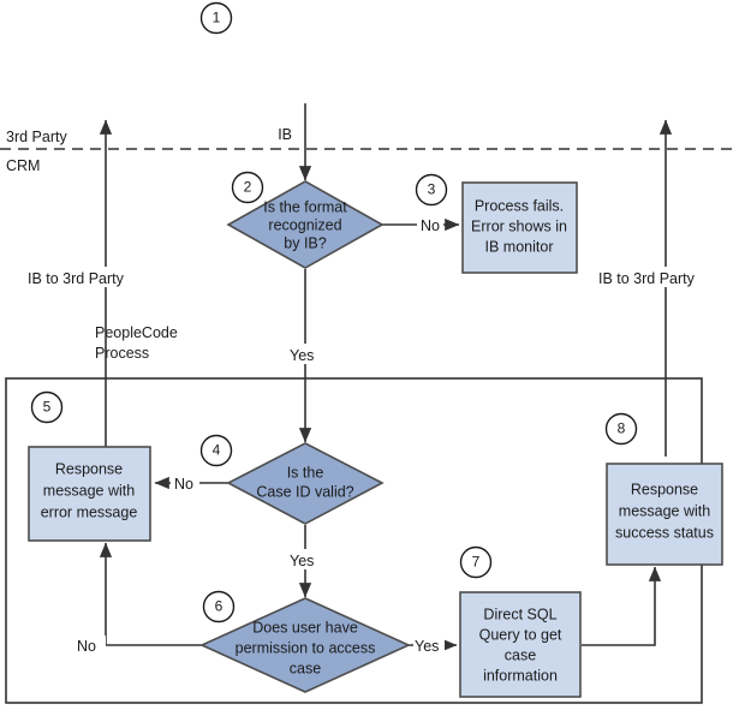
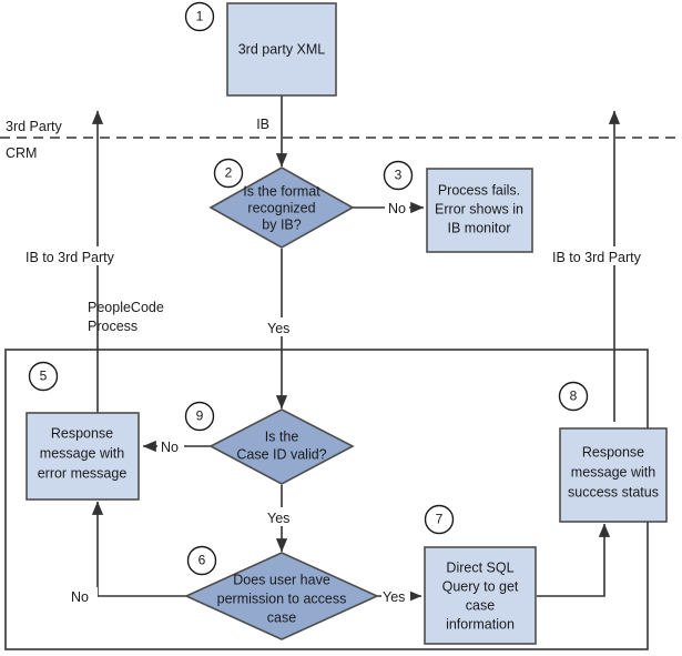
  3rd Party
  CRM
  PeopleCode
  Process
  IB
  No
  Yes
  No
  Yes
  No
  Yes
  IB to 3rd Party
  IB to 3rd Party
+ 3rd party XML
  1
  Is the format
  recognized
  by IB?
  2
  Process fails.
  Error shows in
  IB monitor
  3
  Is the
  Case ID valid?
- 4
+ 9
  Response
  message with
  error message
  5
  Does user have
  permission to access
  case
  6
  Direct SQL
  Query to get
  case
  information
  7
  Response
  message with
  success status
  8
